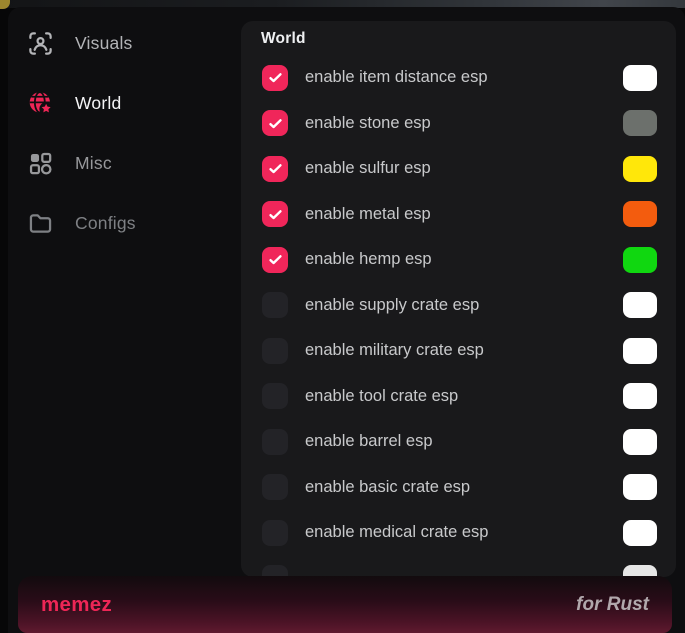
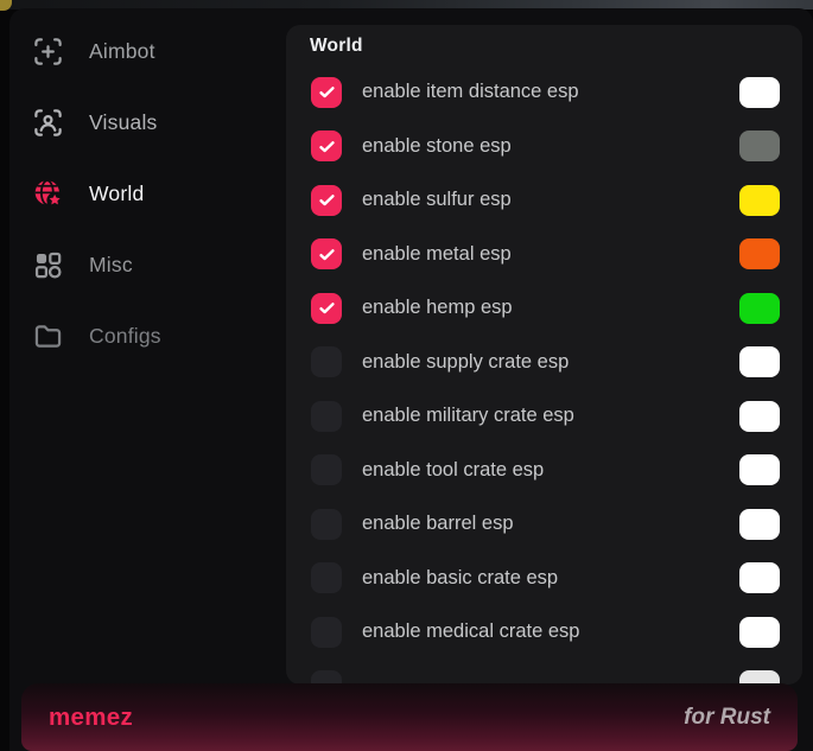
+ Aimbot
  Visuals
  World
  Misc
  Configs
  World
  enable item distance esp
  enable stone esp
  enable sulfur esp
  enable metal esp
  enable hemp esp
  enable supply crate esp
  enable military crate esp
  enable tool crate esp
  enable barrel esp
  enable basic crate esp
  enable medical crate esp
  memez
  for Rust
